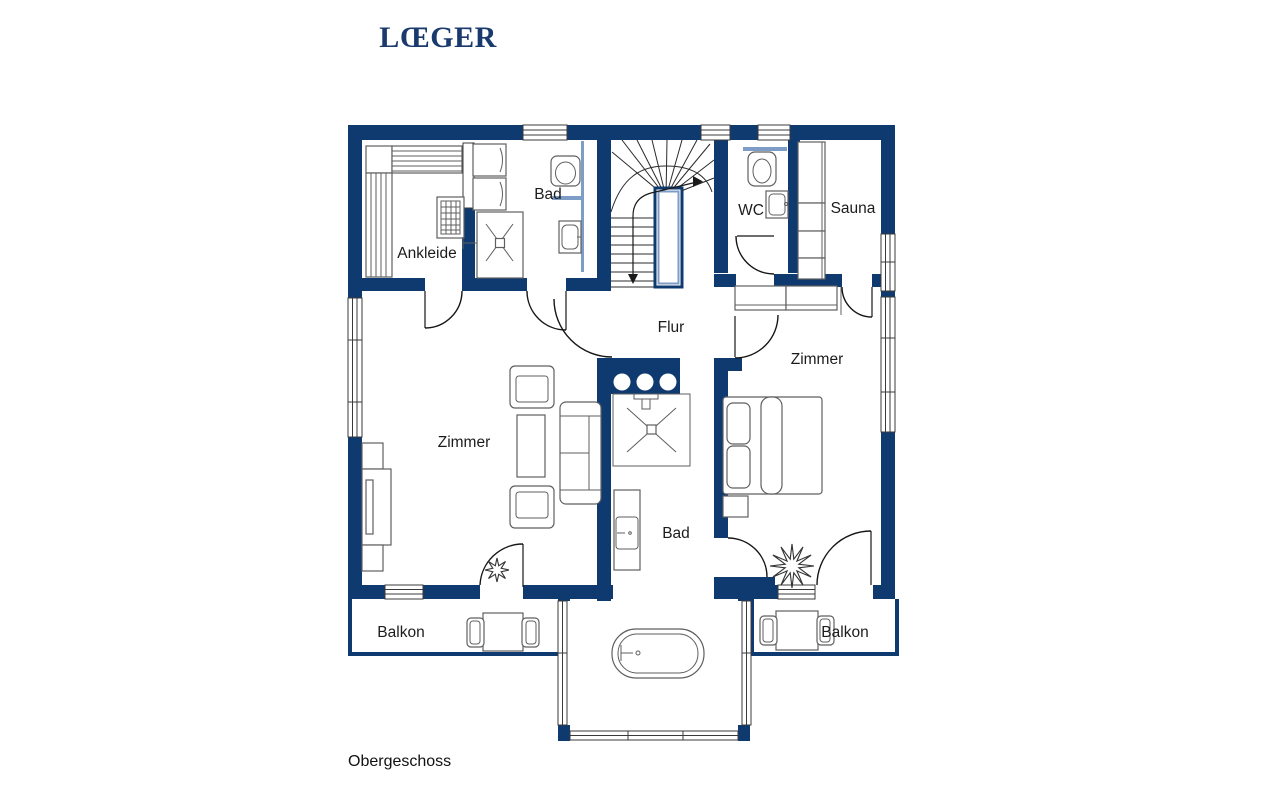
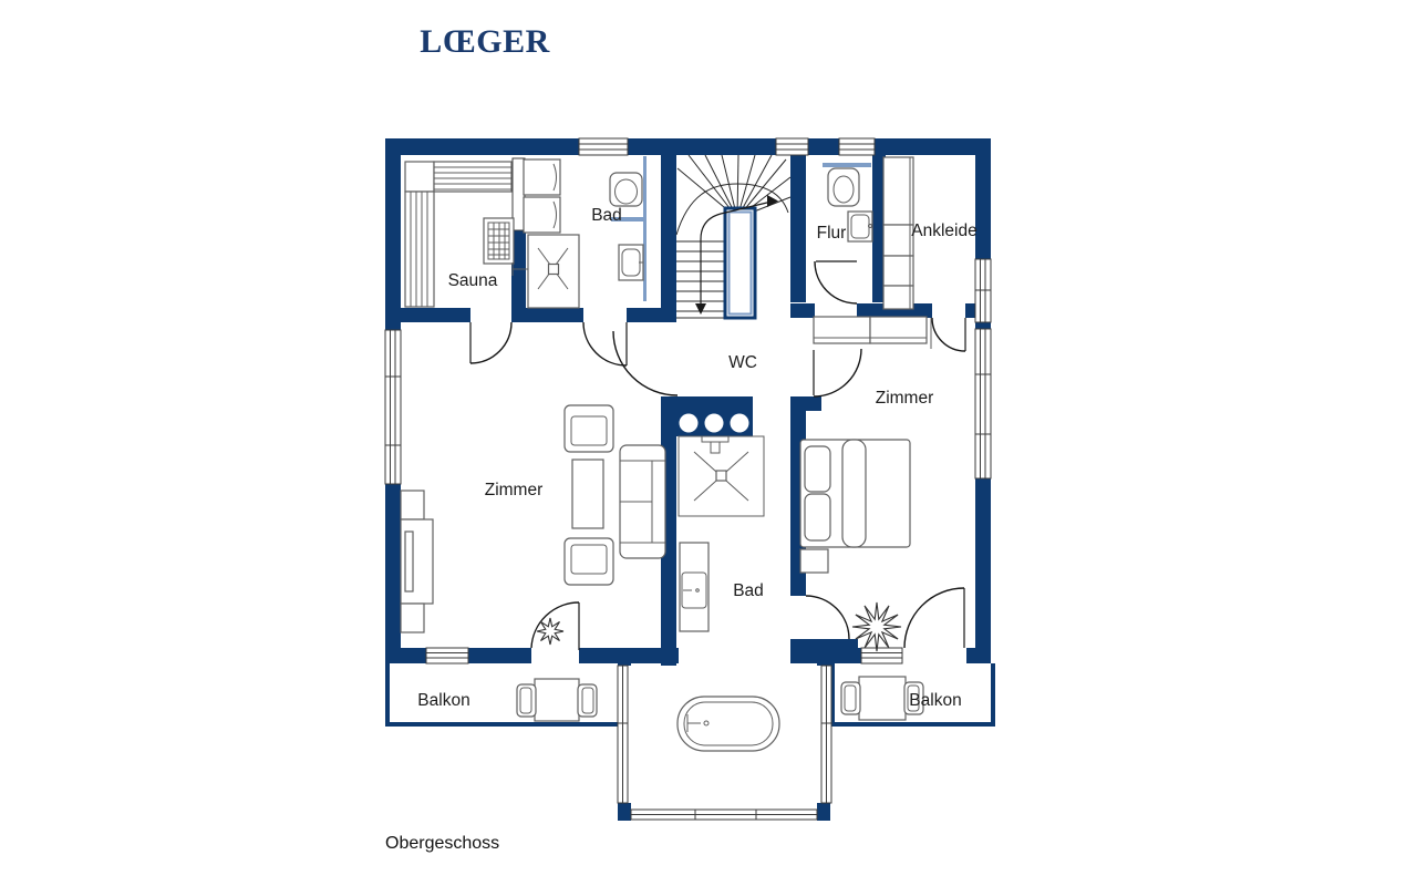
  LŒGER
- Ankleide
+ Sauna
  Bad
- WC
+ Flur
- Sauna
+ Ankleide
- Flur
+ WC
  Zimmer
  Zimmer
  Bad
  Balkon
  Balkon
  Obergeschoss
